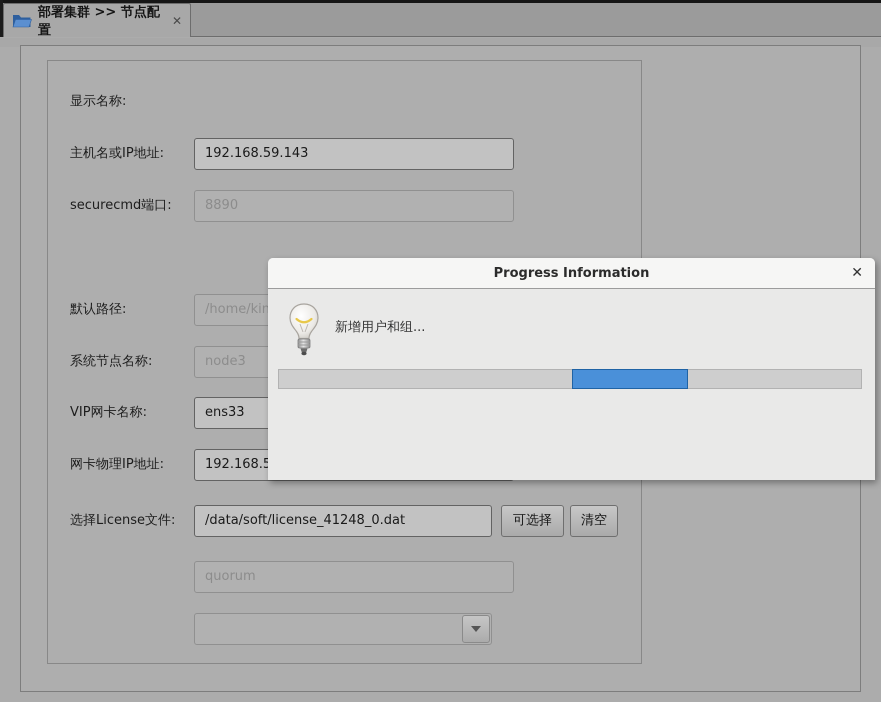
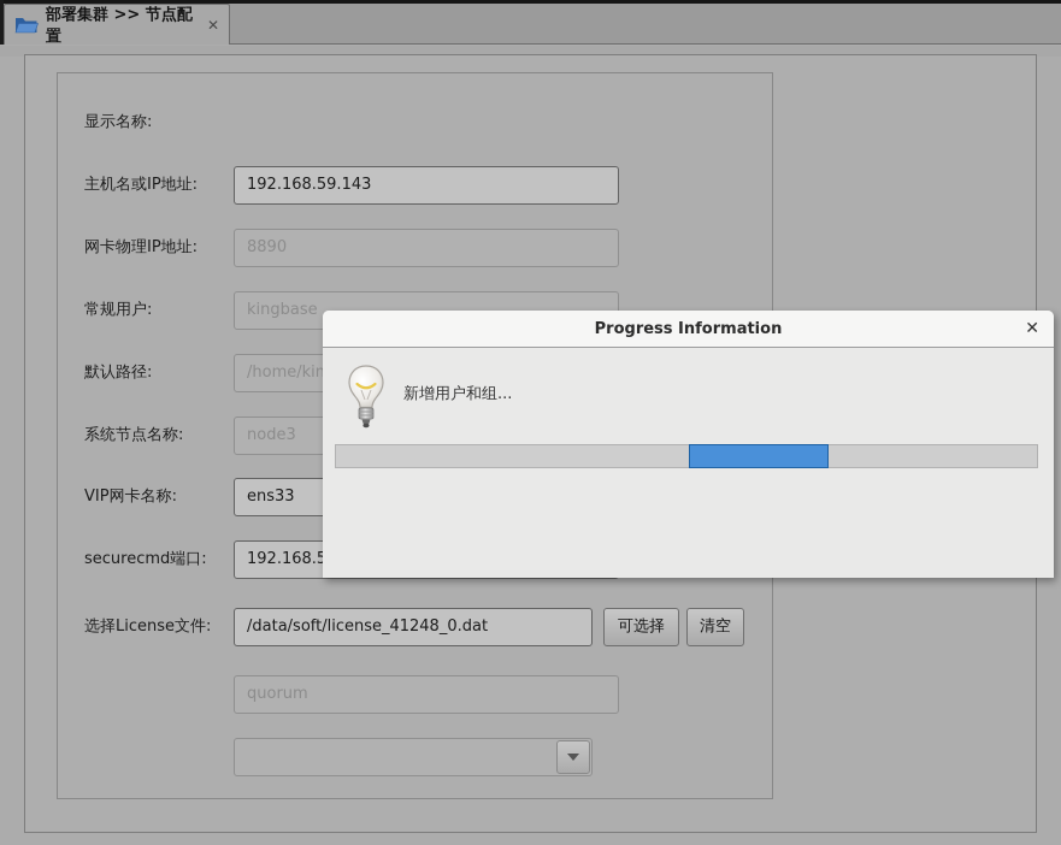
  部署集群 >> 节点配置
  ✕
  显示名称:
  主机名或IP地址:
  192.168.59.143
- securecmd端口:
+ 网卡物理IP地址:
  8890
+ 常规用户:
+ kingbase
  默认路径:
  /home/kin
  系统节点名称:
  node3
  VIP网卡名称:
  ens33
- 网卡物理IP地址:
+ securecmd端口:
  192.168.
  选择License文件:
  /data/soft/license_41248_0.dat
  可选择
  清空
  quorum
  Progress Information
  ✕
  新增用户和组...
